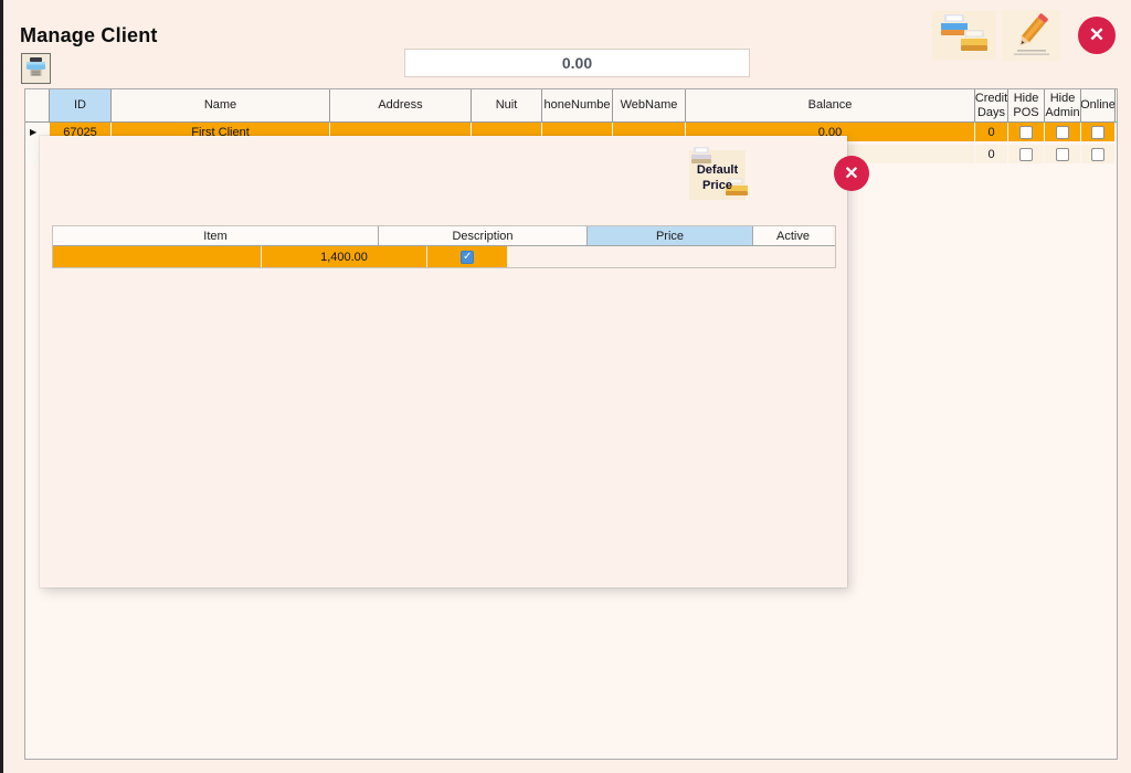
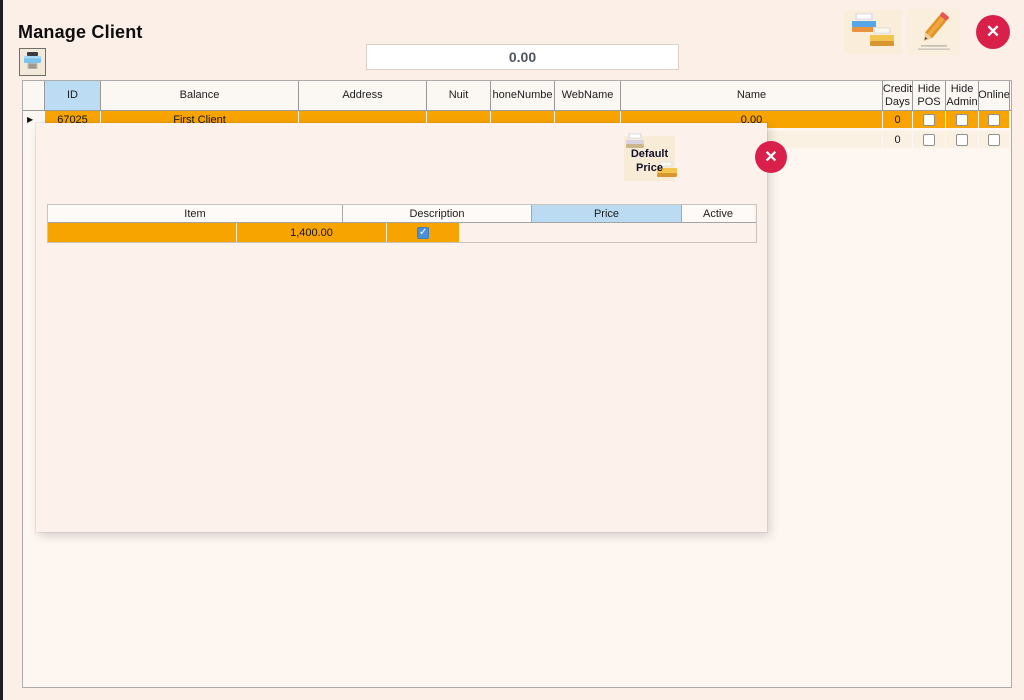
  Manage Client
  0.00
  ✕
  ID
- Name
+ Balance
  Address
  Nuit
  honeNumbe
  WebName
- Balance
+ Name
  Credit Days
  Hide POS
  Hide Admin
  Online
  ▶
  67025
  First Client
  0.00
  0
  0
  Default Price
  ✕
  Item
  Description
  Price
  Active
  1,400.00
